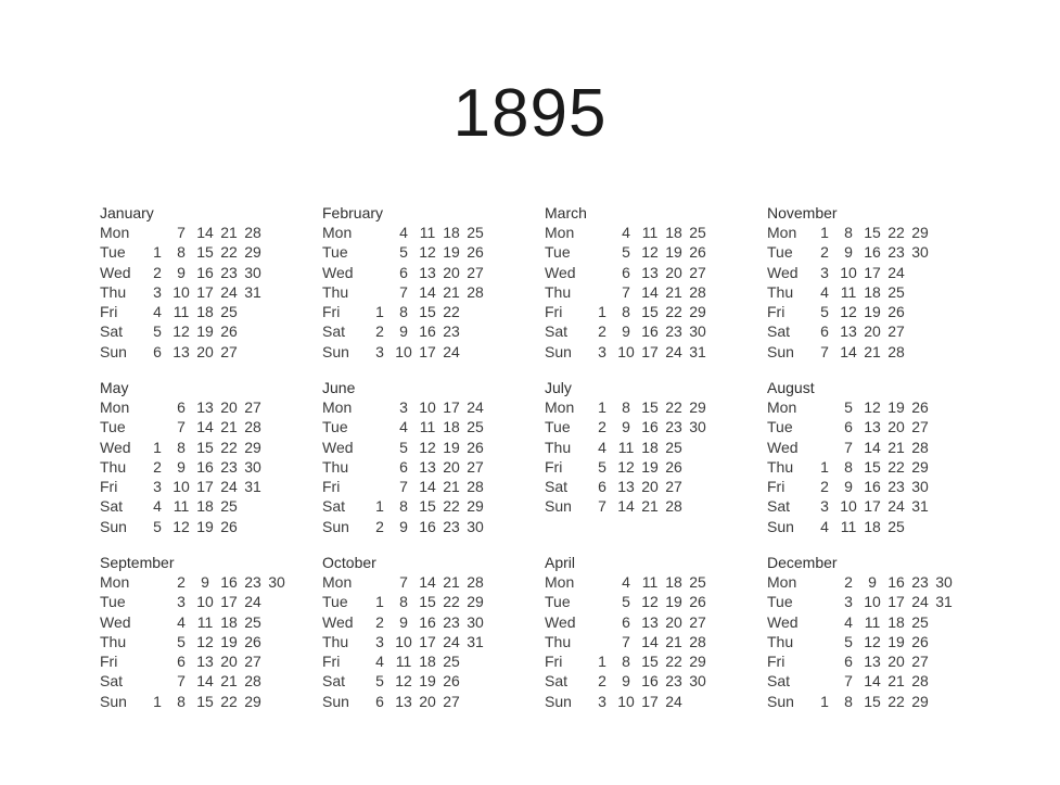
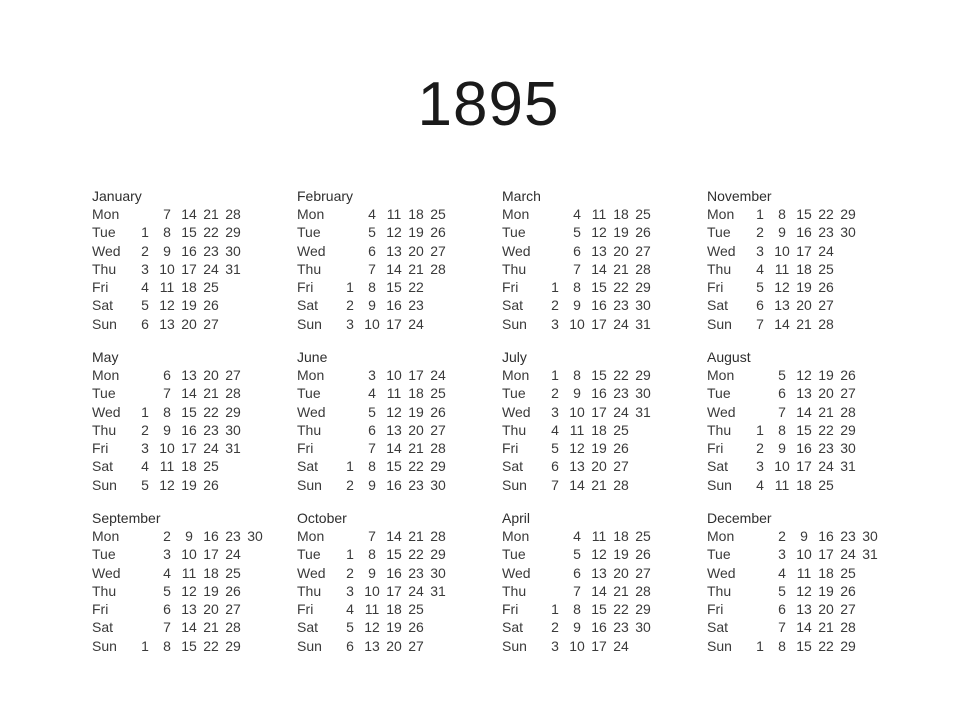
  1895
  January
  Mon		7	14	21	28
  Tue	1	8	15	22	29
  Wed	2	9	16	23	30
  Thu	3	10	17	24	31
  Fri	4	11	18	25
  Sat	5	12	19	26
  Sun	6	13	20	27
  February
  Mon		4	11	18	25
  Tue		5	12	19	26
  Wed		6	13	20	27
  Thu		7	14	21	28
  Fri	1	8	15	22
  Sat	2	9	16	23
  Sun	3	10	17	24
  March
  Mon		4	11	18	25
  Tue		5	12	19	26
  Wed		6	13	20	27
  Thu		7	14	21	28
  Fri	1	8	15	22	29
  Sat	2	9	16	23	30
  Sun	3	10	17	24	31
  November
  Mon	1	8	15	22	29
  Tue	2	9	16	23	30
  Wed	3	10	17	24
  Thu	4	11	18	25
  Fri	5	12	19	26
  Sat	6	13	20	27
  Sun	7	14	21	28
  May
  Mon		6	13	20	27
  Tue		7	14	21	28
  Wed	1	8	15	22	29
  Thu	2	9	16	23	30
  Fri	3	10	17	24	31
  Sat	4	11	18	25
  Sun	5	12	19	26
  June
  Mon		3	10	17	24
  Tue		4	11	18	25
  Wed		5	12	19	26
  Thu		6	13	20	27
  Fri		7	14	21	28
  Sat	1	8	15	22	29
  Sun	2	9	16	23	30
  July
  Mon	1	8	15	22	29
  Tue	2	9	16	23	30
+ Wed	3	10	17	24	31
  Thu	4	11	18	25
  Fri	5	12	19	26
  Sat	6	13	20	27
  Sun	7	14	21	28
  August
  Mon		5	12	19	26
  Tue		6	13	20	27
  Wed		7	14	21	28
  Thu	1	8	15	22	29
  Fri	2	9	16	23	30
  Sat	3	10	17	24	31
  Sun	4	11	18	25
  September
  Mon		2	9	16	23	30
  Tue		3	10	17	24
  Wed		4	11	18	25
  Thu		5	12	19	26
  Fri		6	13	20	27
  Sat		7	14	21	28
  Sun	1	8	15	22	29
  October
  Mon		7	14	21	28
  Tue	1	8	15	22	29
  Wed	2	9	16	23	30
  Thu	3	10	17	24	31
  Fri	4	11	18	25
  Sat	5	12	19	26
  Sun	6	13	20	27
  April
  Mon		4	11	18	25
  Tue		5	12	19	26
  Wed		6	13	20	27
  Thu		7	14	21	28
  Fri	1	8	15	22	29
  Sat	2	9	16	23	30
  Sun	3	10	17	24
  December
  Mon		2	9	16	23	30
  Tue		3	10	17	24	31
  Wed		4	11	18	25
  Thu		5	12	19	26
  Fri		6	13	20	27
  Sat		7	14	21	28
  Sun	1	8	15	22	29
